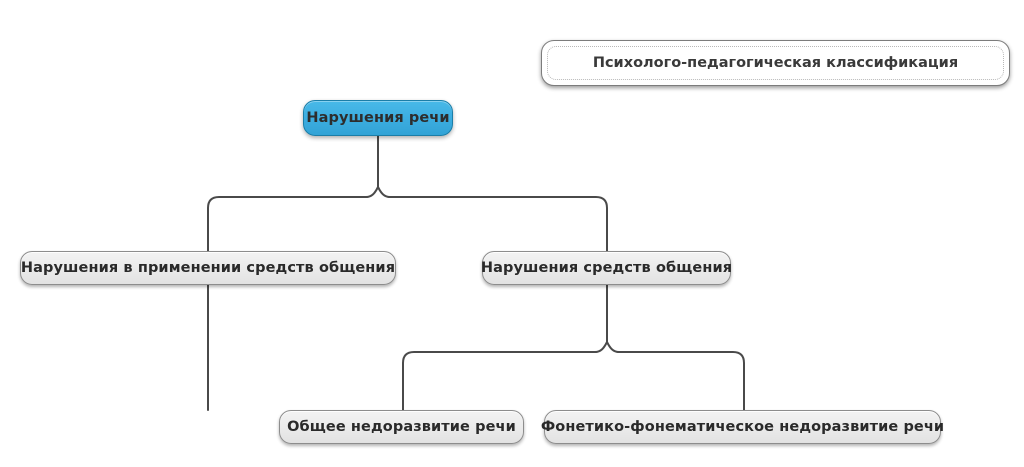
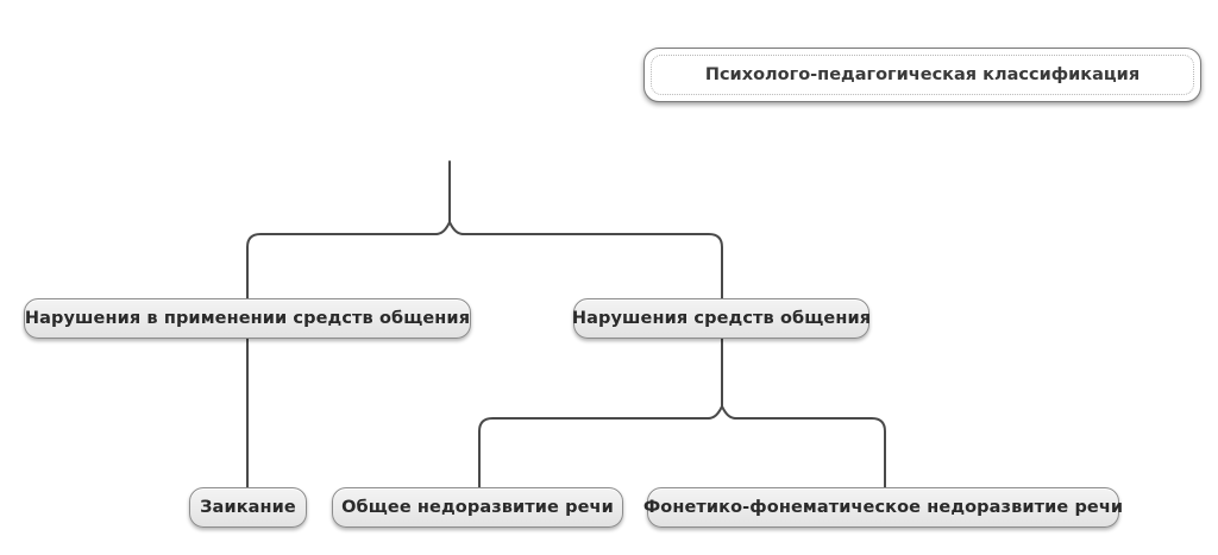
  Психолого-педагогическая классификация
- Нарушения речи
  Нарушения в применении средств общения
  Нарушения средств общения
+ Заикание
  Общее недоразвитие речи
  Фонетико-фонематическое недоразвитие речи
